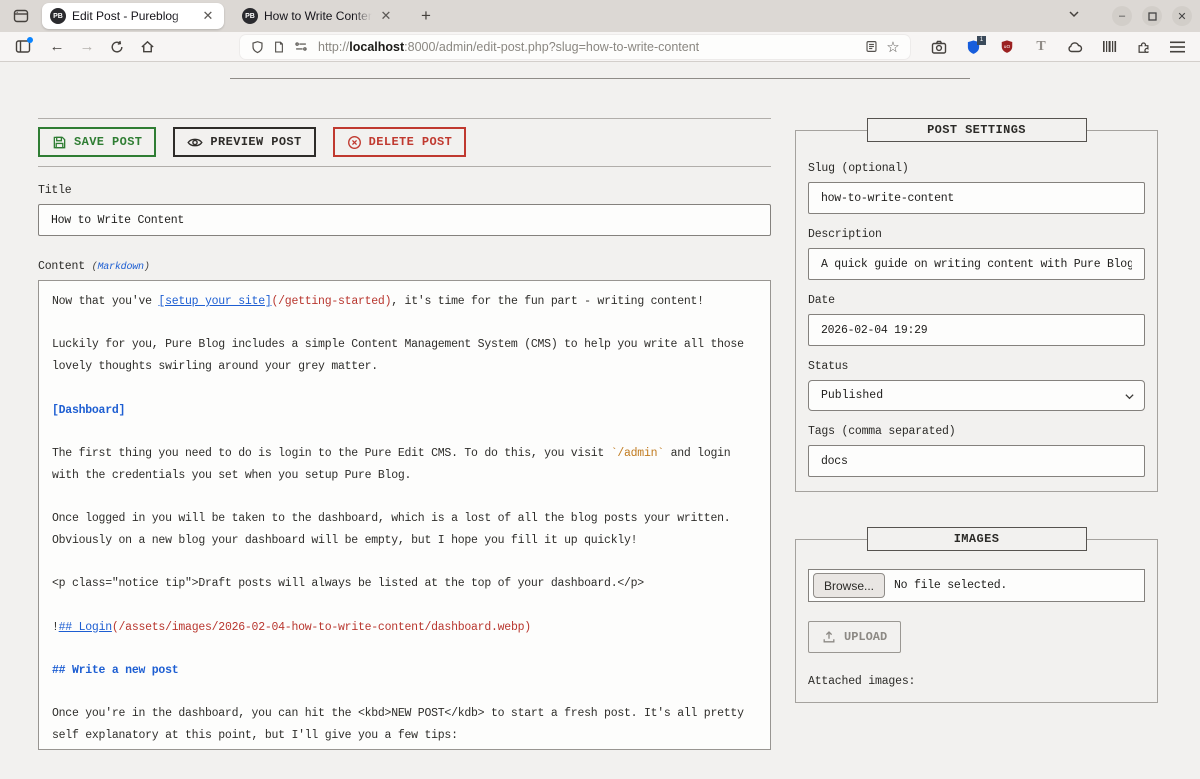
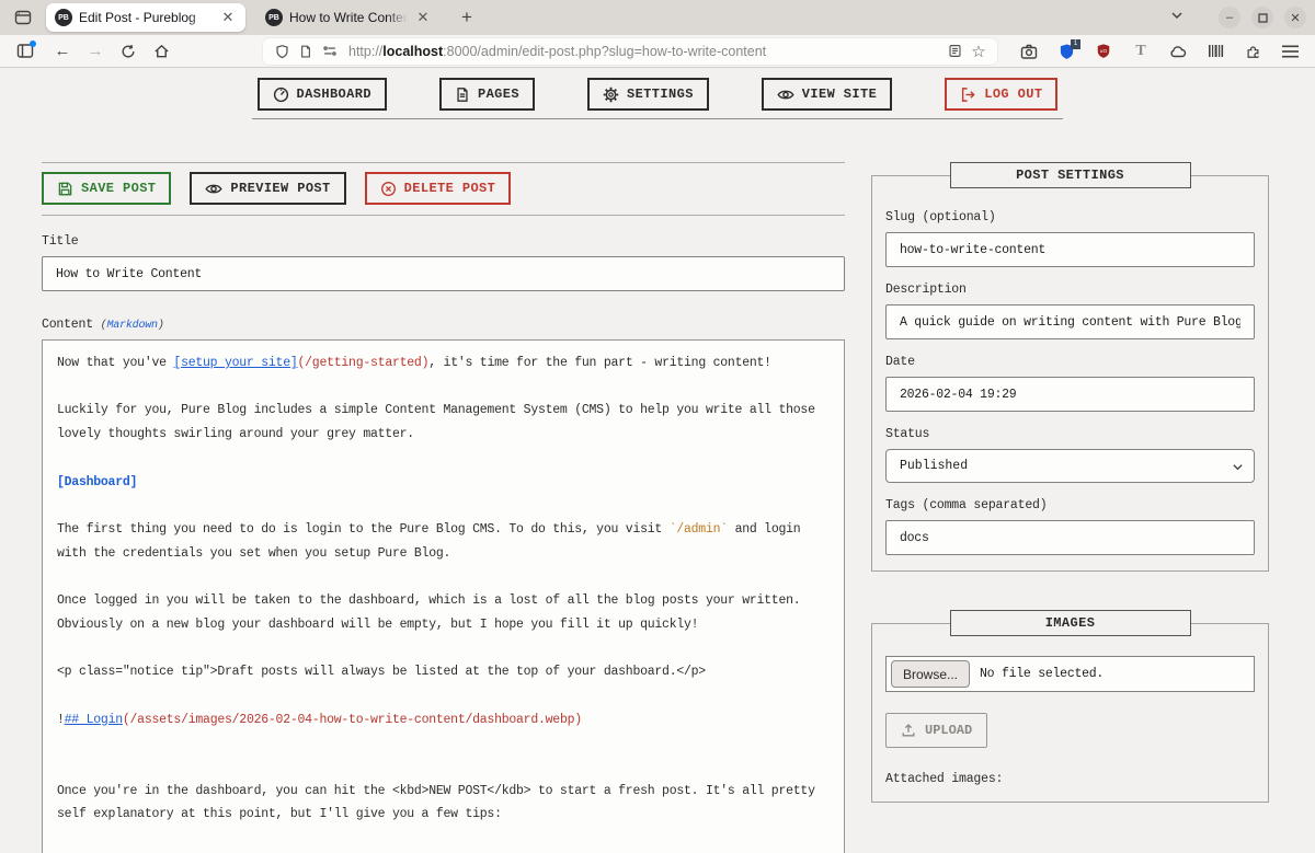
  Edit Post - Pureblog
  ✕
  How to Write Conten
  ✕
  +
  –
  ✕
  ←
  →
  http://localhost:8000/admin/edit-post.php?slug=how-to-write-content
  ☆
  T
+ DASHBOARD
+ PAGES
+ SETTINGS
+ VIEW SITE
+ LOG OUT
  SAVE POST
  PREVIEW POST
  DELETE POST
  Title
  How to Write Content
  Content (Markdown)
  Now that you've [setup your site](/getting-started), it's time for the fun part - writing content!
  Luckily for you, Pure Blog includes a simple Content Management System (CMS) to help you write all those
  lovely thoughts swirling around your grey matter.
  [Dashboard]
- The first thing you need to do is login to the Pure Edit CMS. To do this, you visit `/admin` and login
+ The first thing you need to do is login to the Pure Blog CMS. To do this, you visit `/admin` and login
  with the credentials you set when you setup Pure Blog.
  Once logged in you will be taken to the dashboard, which is a lost of all the blog posts your written.
  Obviously on a new blog your dashboard will be empty, but I hope you fill it up quickly!
  <p class="notice tip">Draft posts will always be listed at the top of your dashboard.</p>
  !## Login(/assets/images/2026-02-04-how-to-write-content/dashboard.webp)
- ## Write a new post
  Once you're in the dashboard, you can hit the <kbd>NEW POST</kdb> to start a fresh post. It's all pretty
  self explanatory at this point, but I'll give you a few tips:
  POST SETTINGS
  Slug (optional)
  how-to-write-content
  Description
  A quick guide on writing content with Pure Blog
  Date
  2026-02-04 19:29
  Status
  Published
  Tags (comma separated)
  docs
  IMAGES
  Browse...
  No file selected.
  UPLOAD
  Attached images:
